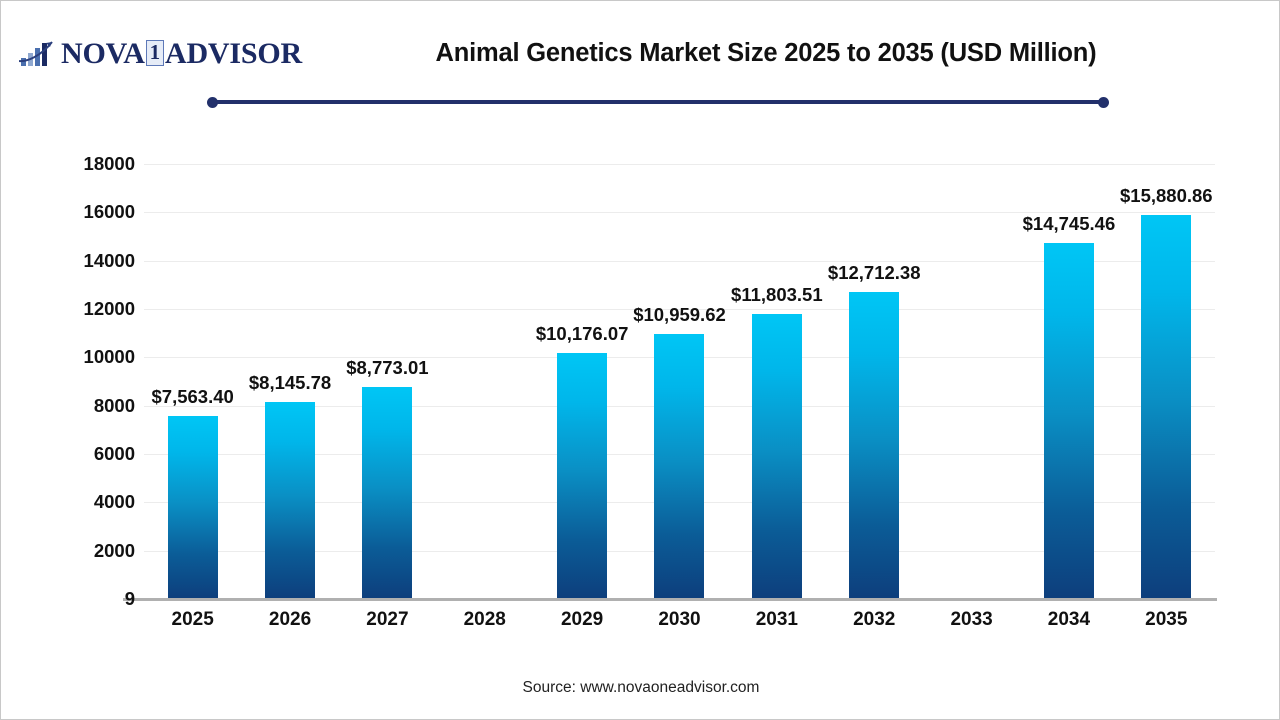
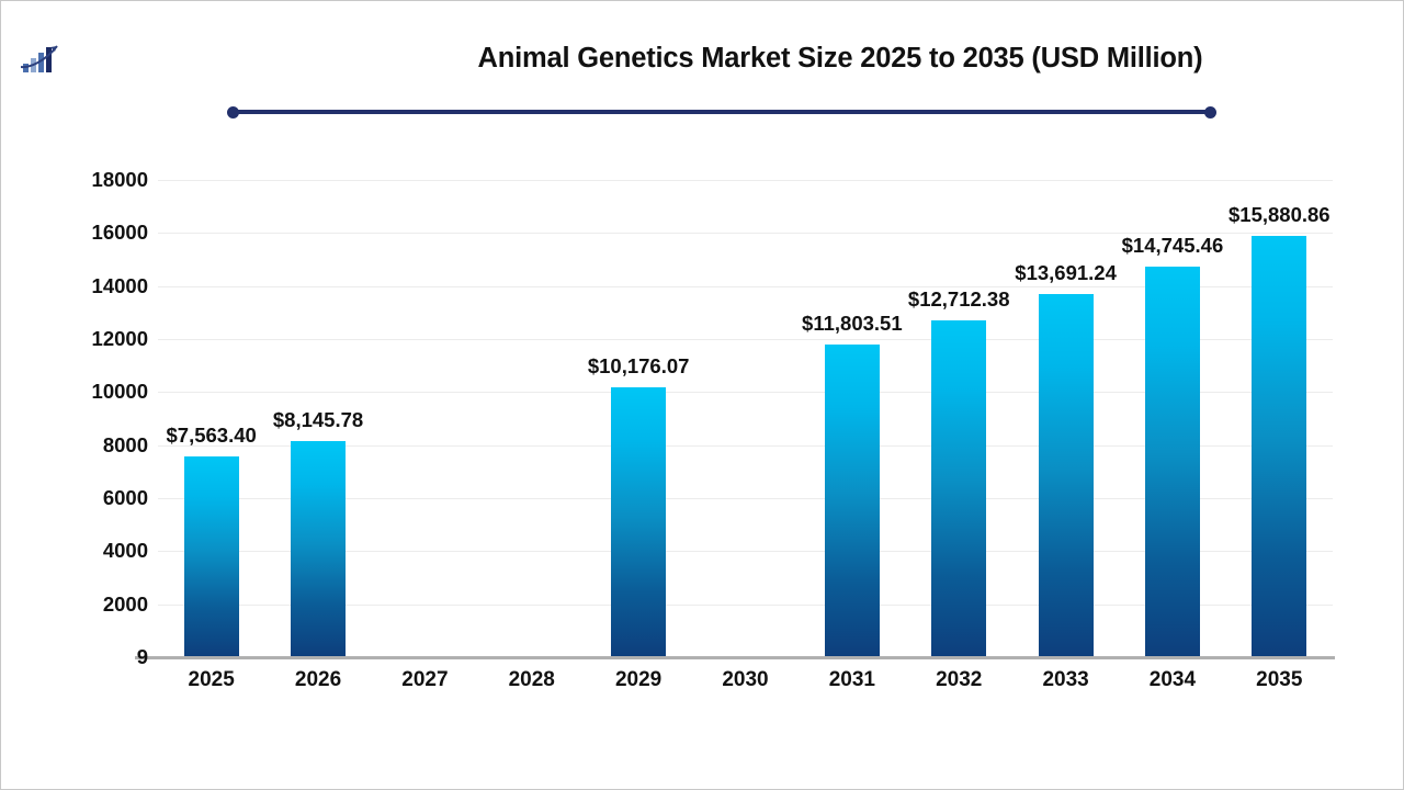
- NOVA
- 1
- ADVISOR
  Animal Genetics Market Size 2025 to 2035 (USD Million)
  $7,563.40
  $8,145.78
- $8,773.01
  $10,176.07
- $10,959.62
  $11,803.51
  $12,712.38
+ $13,691.24
  $14,745.46
  $15,880.86
  9
  2000
  4000
  6000
  8000
  10000
  12000
  14000
  16000
  18000
  2025
  2026
  2027
  2028
  2029
  2030
  2031
  2032
  2033
  2034
  2035
- Source: www.novaoneadvisor.com
